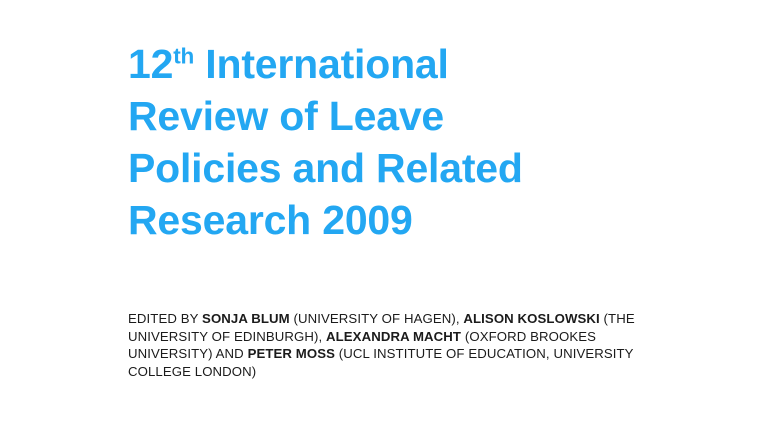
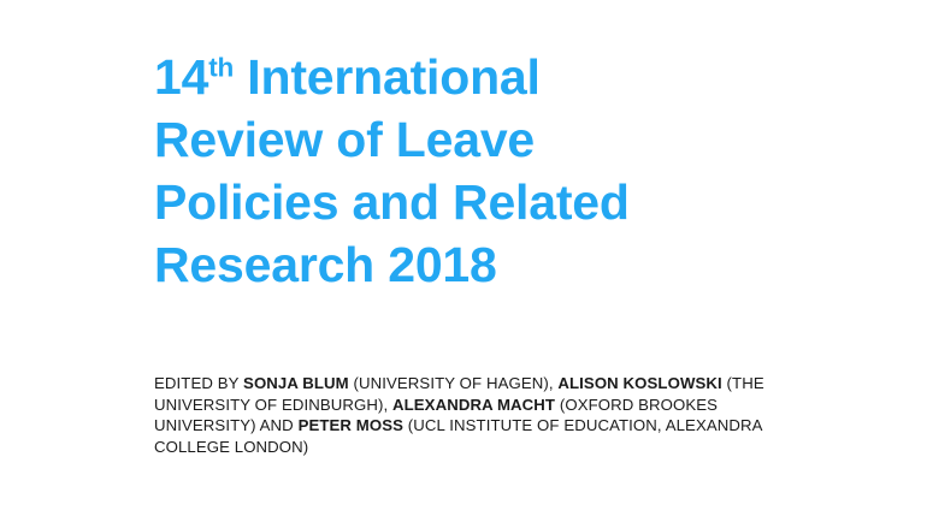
- 12th International
+ 14th International
  Review of Leave
  Policies and Related
- Research 2009
+ Research 2018
- EDITED BY SONJA BLUM (UNIVERSITY OF HAGEN), ALISON KOSLOWSKI (THE UNIVERSITY OF EDINBURGH), ALEXANDRA MACHT (OXFORD BROOKES UNIVERSITY) AND PETER MOSS (UCL INSTITUTE OF EDUCATION, UNIVERSITY COLLEGE LONDON)
+ EDITED BY SONJA BLUM (UNIVERSITY OF HAGEN), ALISON KOSLOWSKI (THE UNIVERSITY OF EDINBURGH), ALEXANDRA MACHT (OXFORD BROOKES UNIVERSITY) AND PETER MOSS (UCL INSTITUTE OF EDUCATION, ALEXANDRA COLLEGE LONDON)
